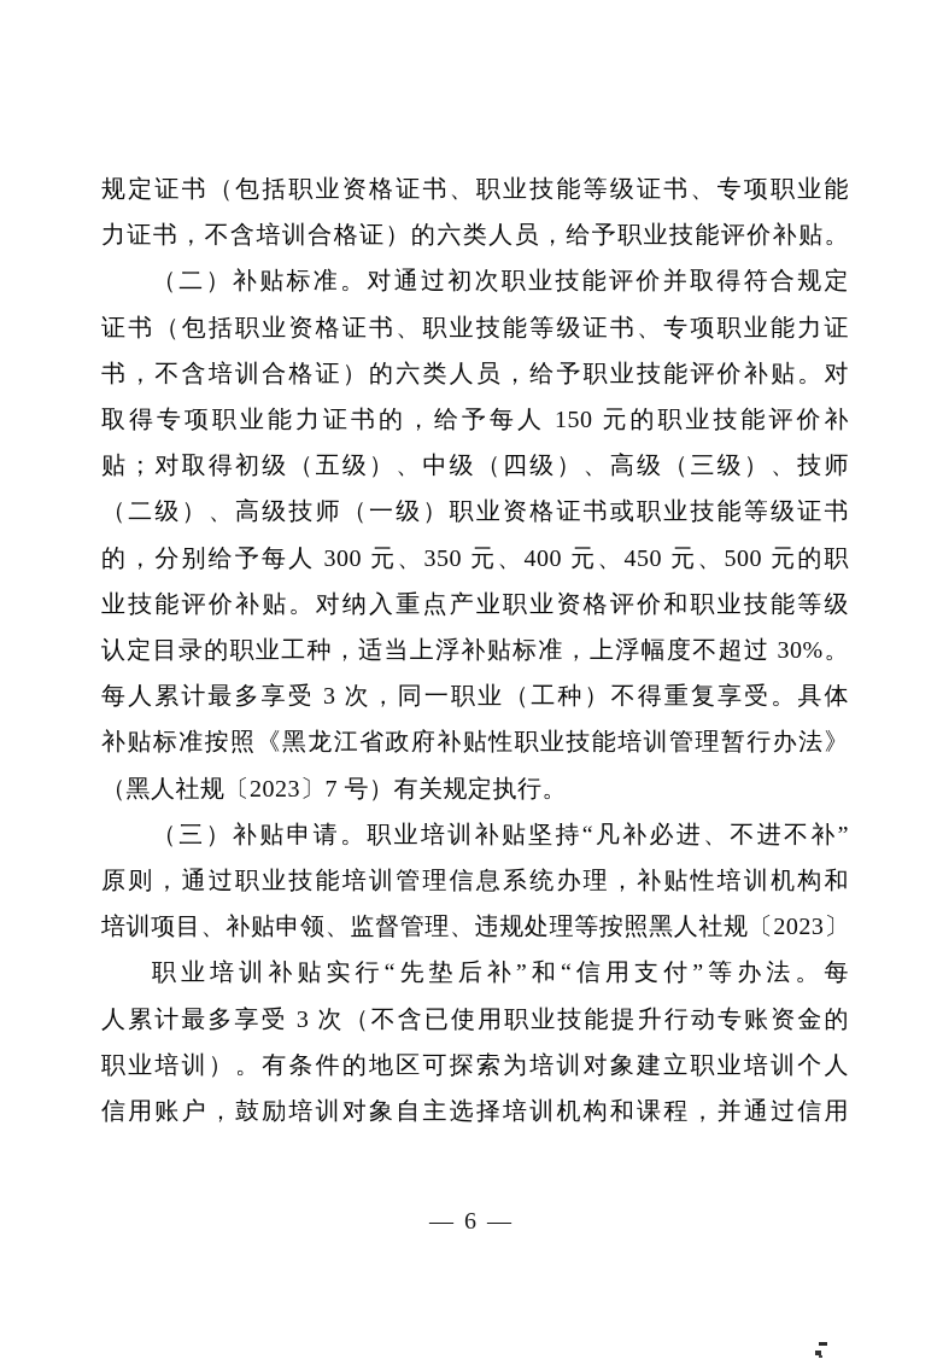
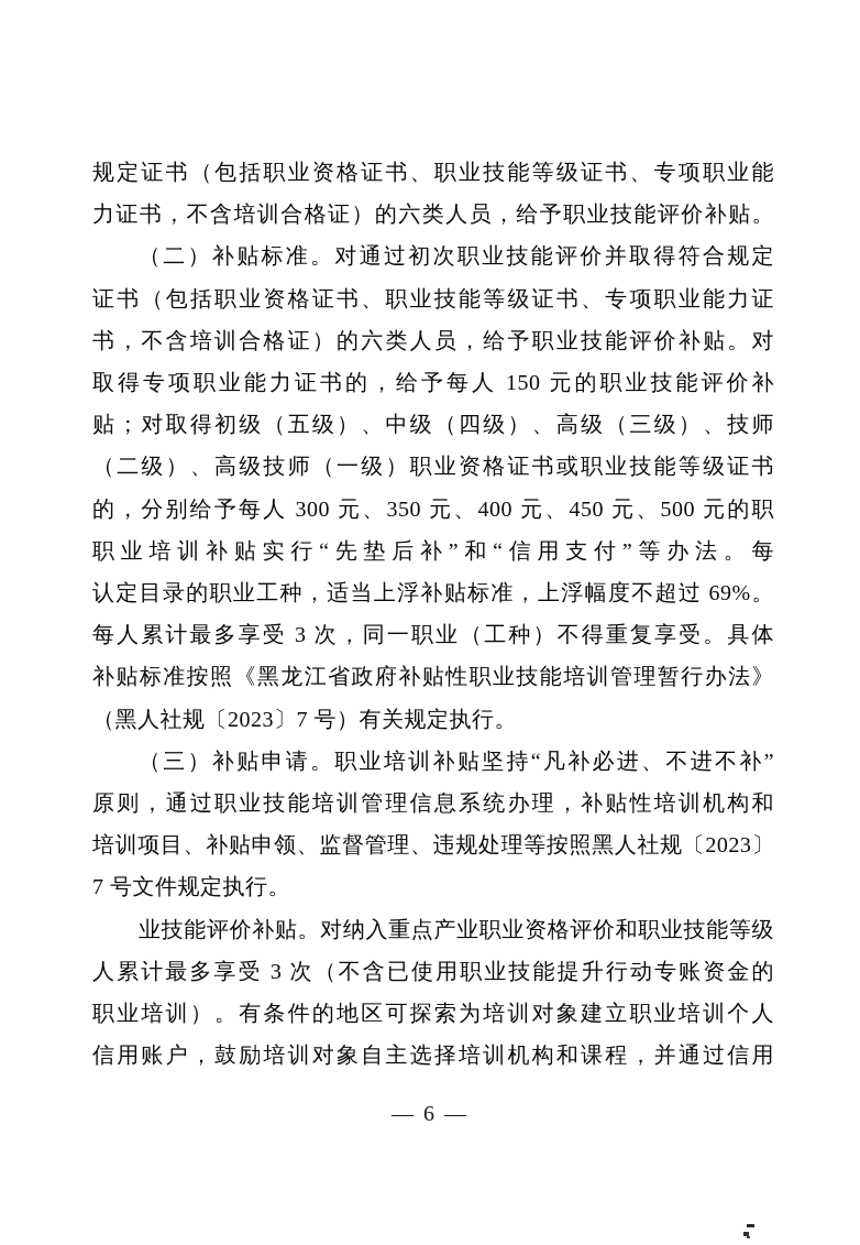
  规定证书（包括职业资格证书、职业技能等级证书、专项职业能
  力证书，不含培训合格证）的六类人员，给予职业技能评价补贴。
  （二）补贴标准。对通过初次职业技能评价并取得符合规定
  证书（包括职业资格证书、职业技能等级证书、专项职业能力证
  书，不含培训合格证）的六类人员，给予职业技能评价补贴。对
  取得专项职业能力证书的，给予每人 150 元的职业技能评价补
  贴；对取得初级（五级）、中级（四级）、高级（三级）、技师
  （二级）、高级技师（一级）职业资格证书或职业技能等级证书
  的，分别给予每人 300 元、350 元、400 元、450 元、500 元的职
- 业技能评价补贴。对纳入重点产业职业资格评价和职业技能等级
+ 职业培训补贴实行“先垫后补”和“信用支付”等办法。每
- 认定目录的职业工种，适当上浮补贴标准，上浮幅度不超过 30%。
+ 认定目录的职业工种，适当上浮补贴标准，上浮幅度不超过 69%。
  每人累计最多享受 3 次，同一职业（工种）不得重复享受。具体
  补贴标准按照《黑龙江省政府补贴性职业技能培训管理暂行办法》
  （黑人社规〔2023〕7 号）有关规定执行。
  （三）补贴申请。职业培训补贴坚持“凡补必进、不进不补”
  原则，通过职业技能培训管理信息系统办理，补贴性培训机构和
  培训项目、补贴申领、监督管理、违规处理等按照黑人社规〔2023〕
+ 7 号文件规定执行。
- 职业培训补贴实行“先垫后补”和“信用支付”等办法。每
+ 业技能评价补贴。对纳入重点产业职业资格评价和职业技能等级
  人累计最多享受 3 次（不含已使用职业技能提升行动专账资金的
  职业培训）。有条件的地区可探索为培训对象建立职业培训个人
  信用账户，鼓励培训对象自主选择培训机构和课程，并通过信用
  — 6 —
